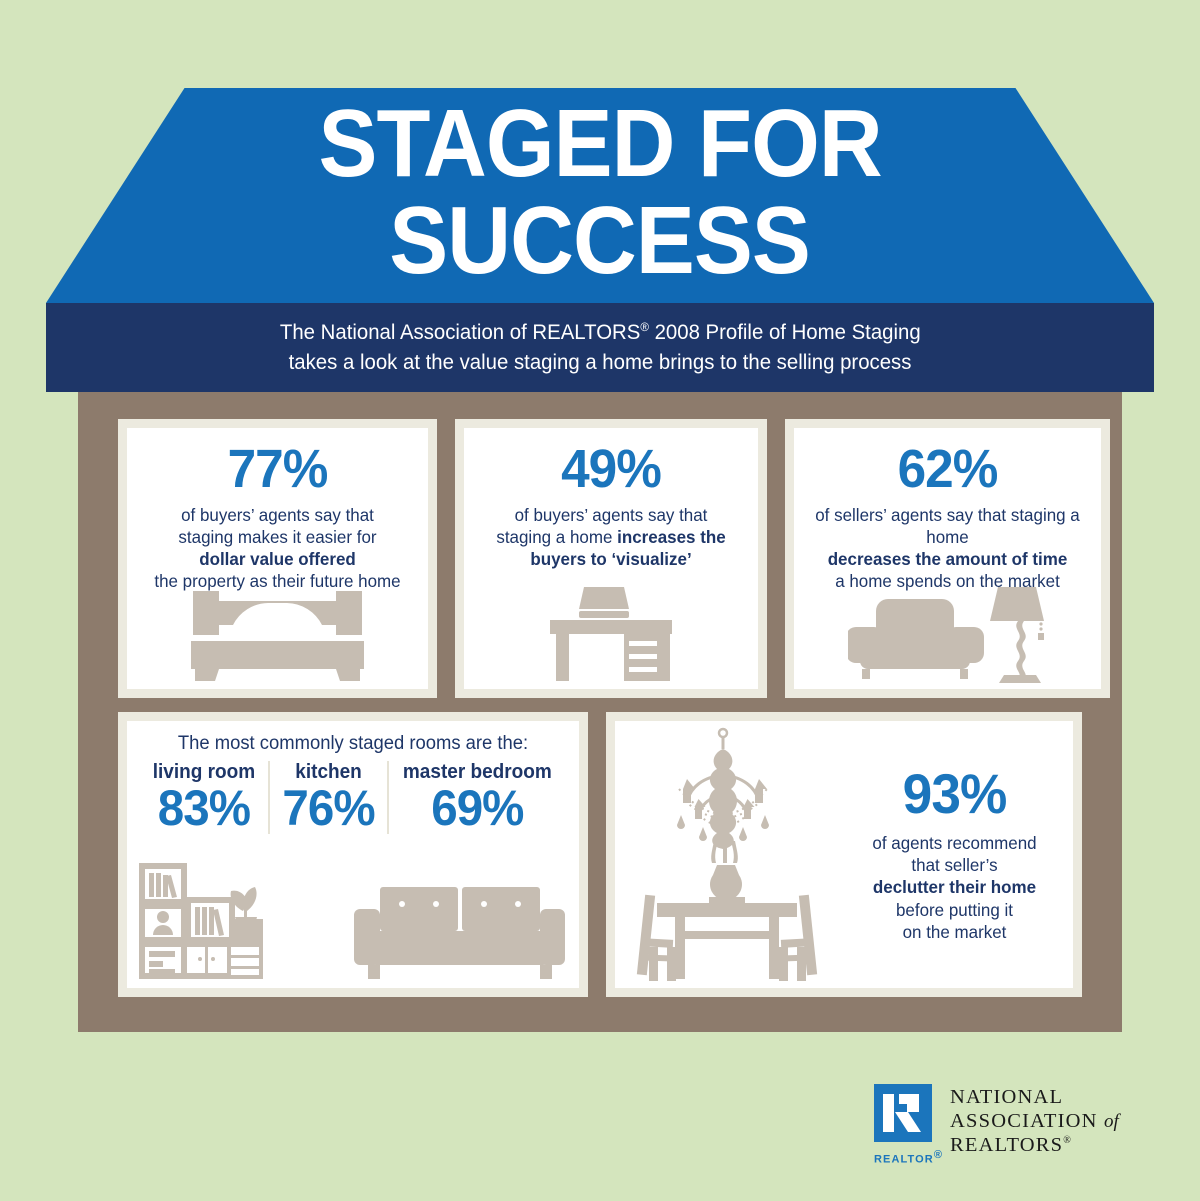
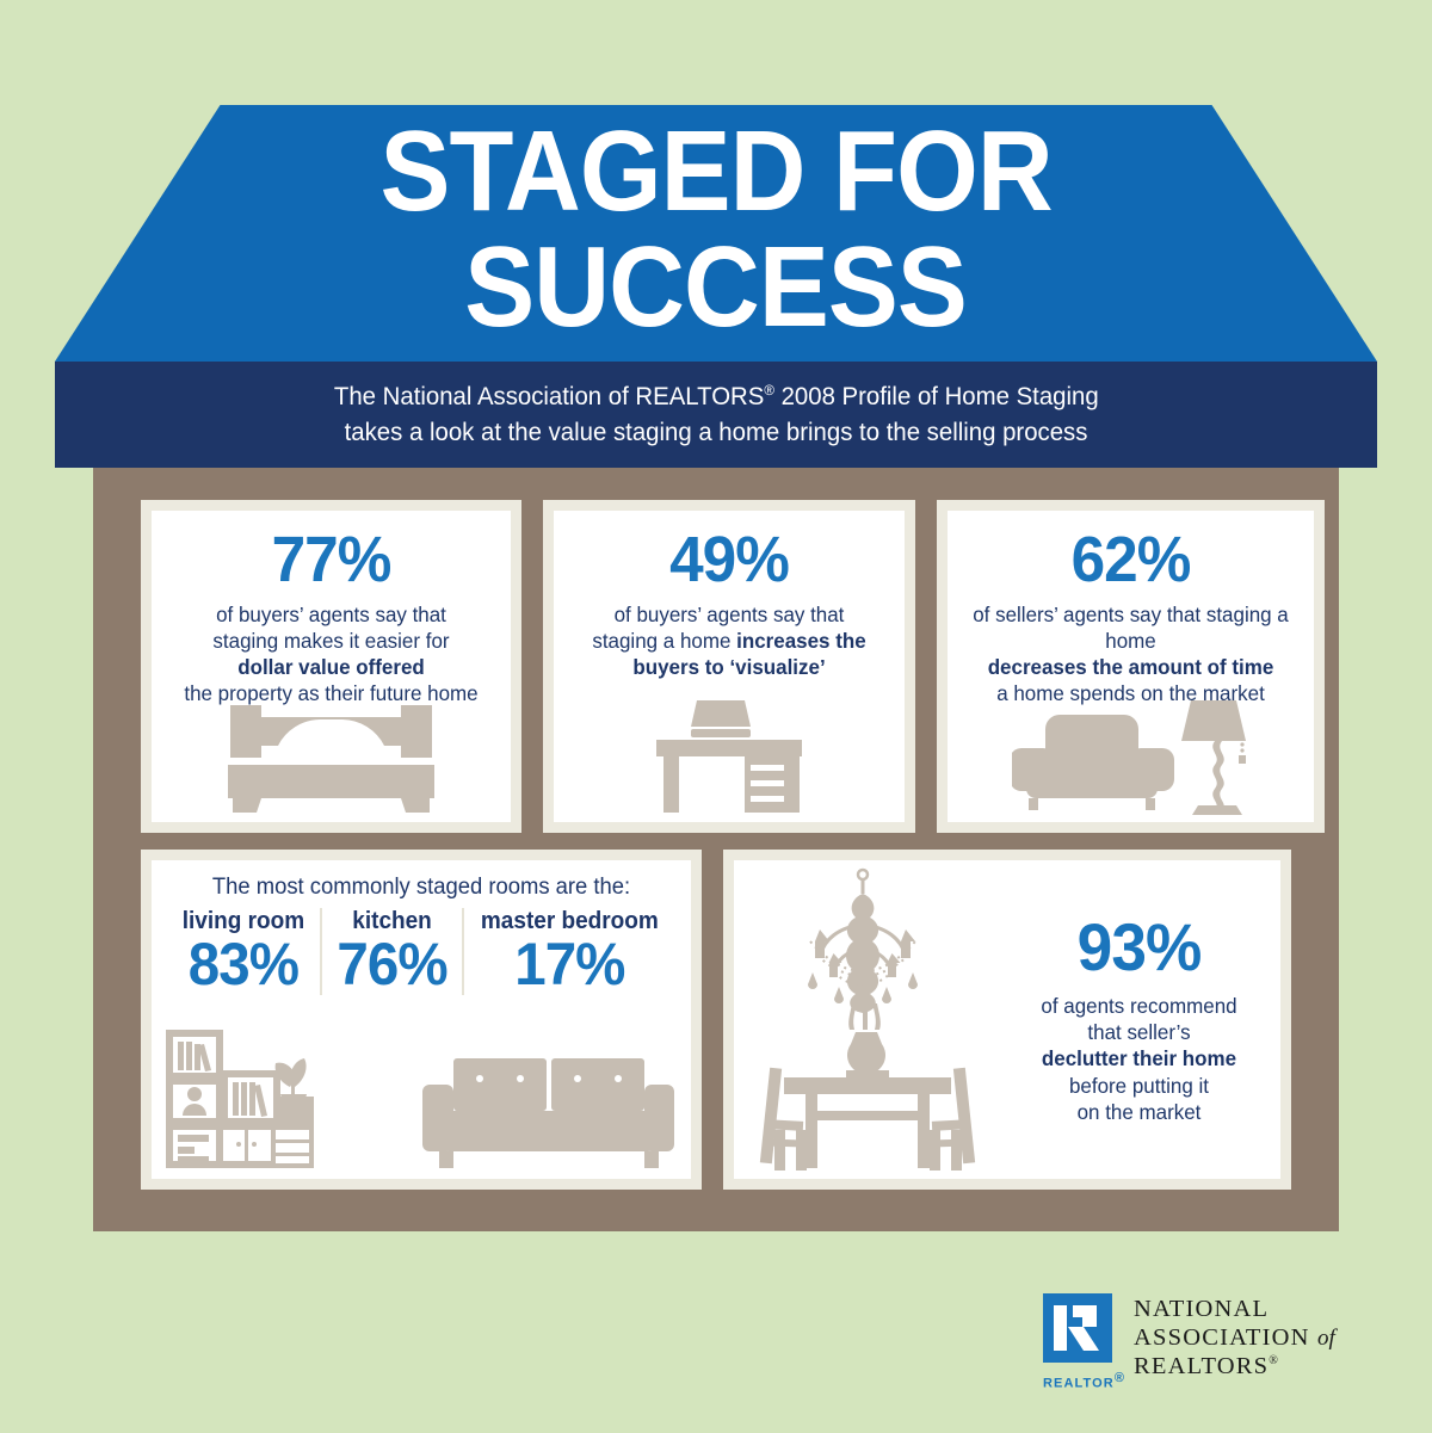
  STAGED FOR
  SUCCESS
  The National Association of REALTORS® 2008 Profile of Home Staging
  takes a look at the value staging a home brings to the selling process
  77%
  of buyers’ agents say that
  staging makes it easier for
  dollar value offered
  the property as their future home
  49%
  of buyers’ agents say that
  staging a home increases the
  buyers to ‘visualize’
  62%
  of sellers’ agents say that staging a home
  decreases the amount of time
  a home spends on the market
  The most commonly staged rooms are the:
  living room
  83%
  kitchen
  76%
  master bedroom
- 69%
+ 17%
  93%
  of agents recommend
  that seller’s
  declutter their home
  before putting it
  on the market
  REALTOR®
  NATIONAL
  ASSOCIATION of
  REALTORS®
